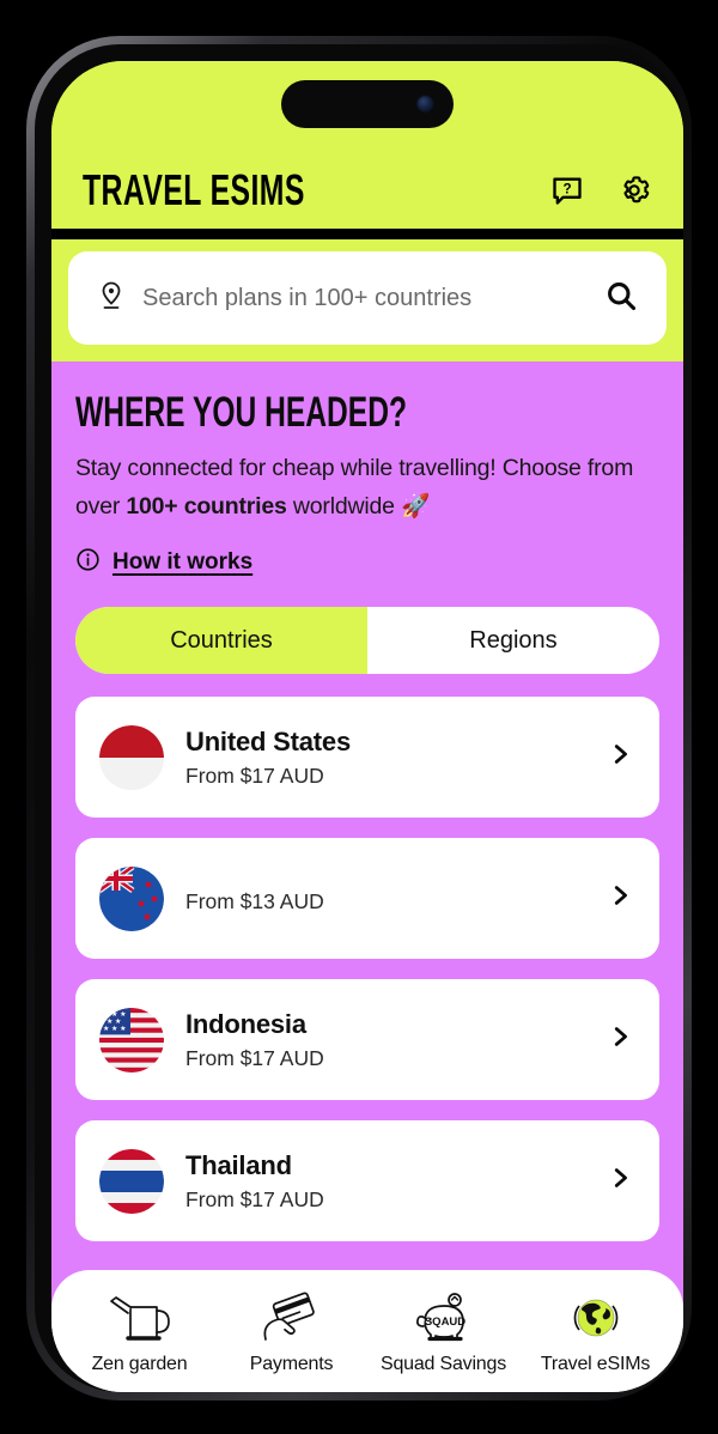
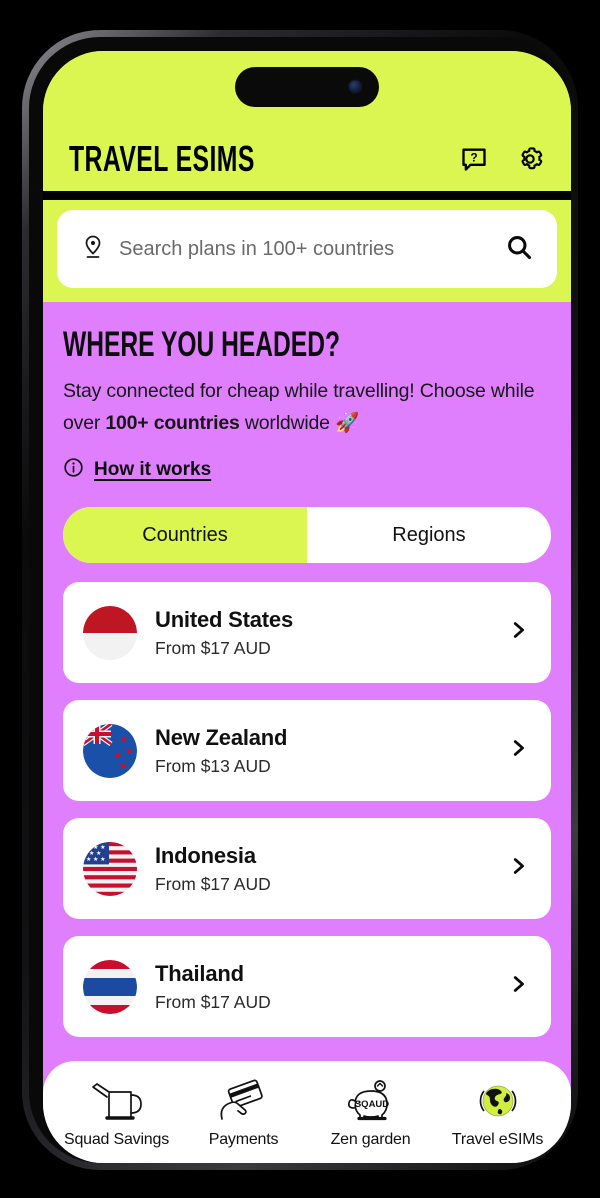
  TRAVEL ESIMS
  ?
  Search plans in 100+ countries
  WHERE YOU HEADED?
- Stay connected for cheap while travelling! Choose from over 100+ countries worldwide 🚀
+ Stay connected for cheap while travelling! Choose while over 100+ countries worldwide 🚀
  How it works
  Countries
  Regions
  United States
  From $17 AUD
+ New Zealand
  From $13 AUD
  Indonesia
  From $17 AUD
  Thailand
  From $17 AUD
- Zen garden
+ Squad Savings
  Payments
  SQAUD
- Squad Savings
+ Zen garden
  Travel eSIMs
